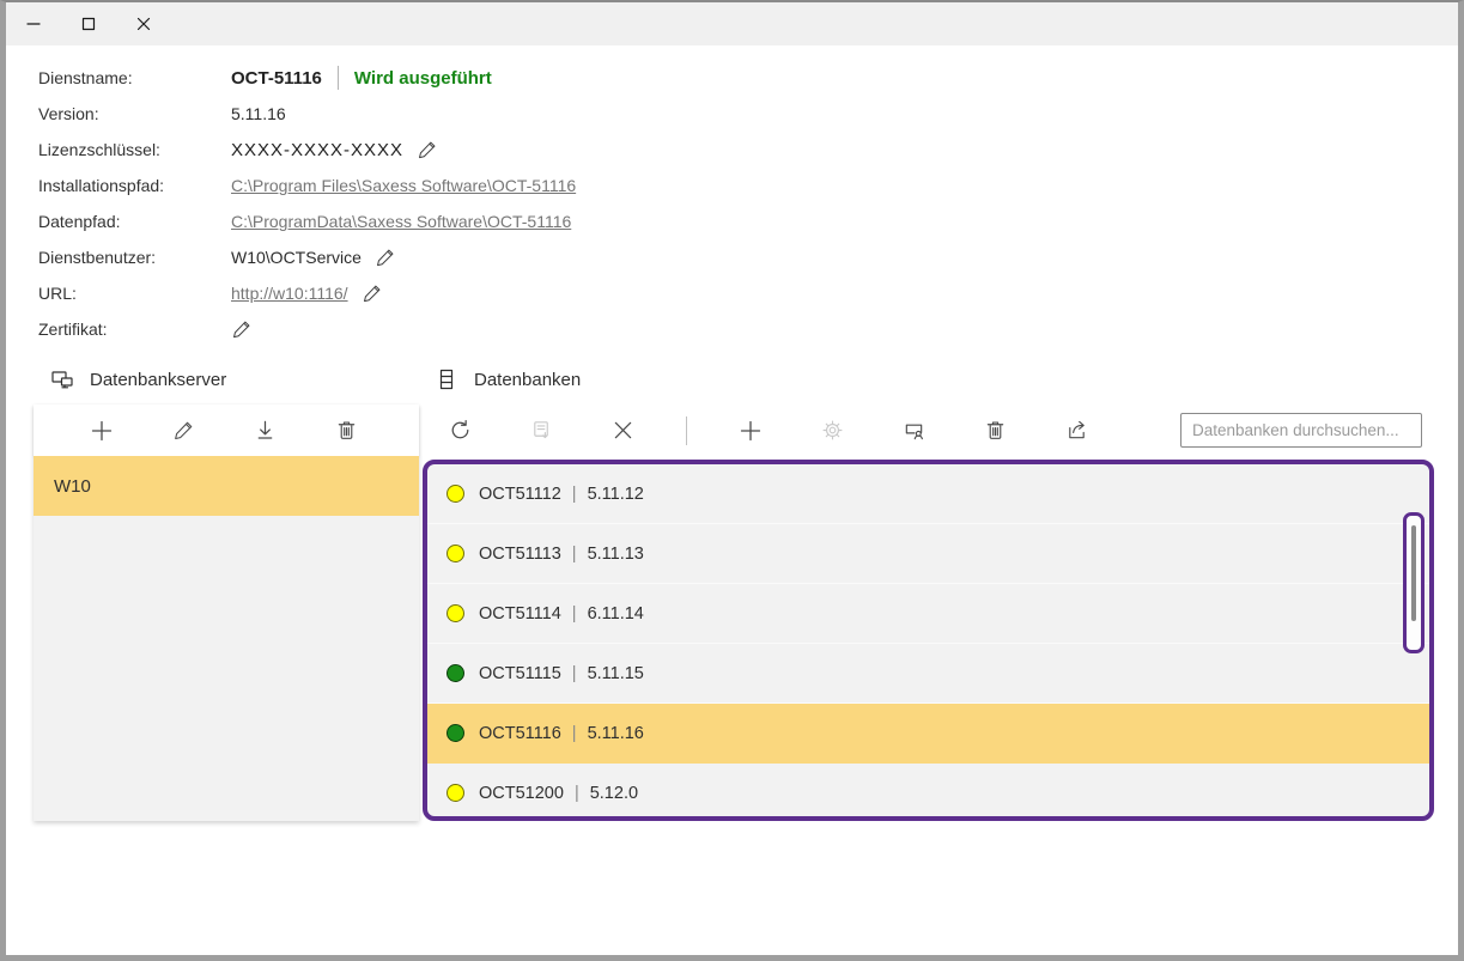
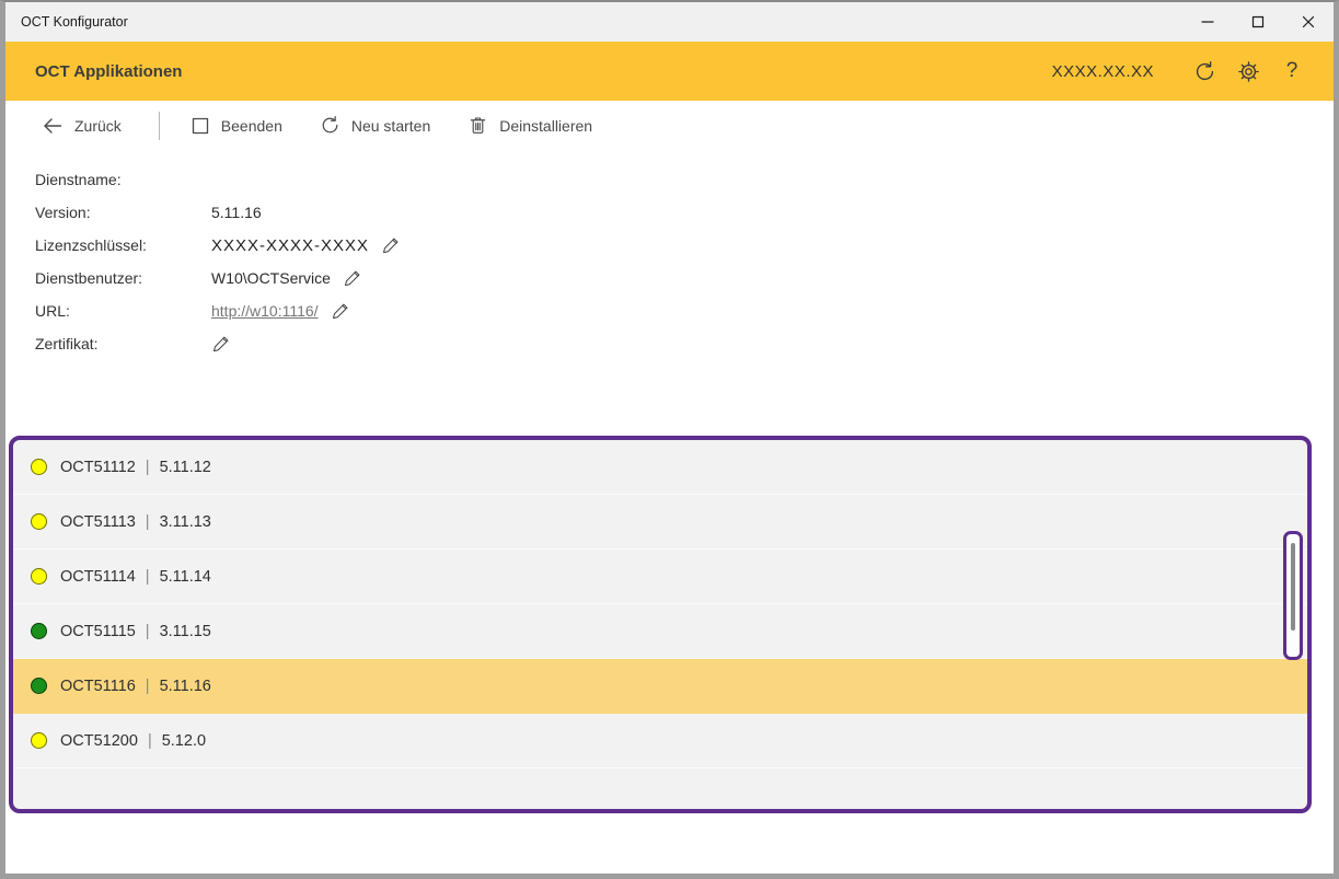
+ OCT Konfigurator
+ OCT Applikationen
+ XXXX.XX.XX
+ ?
+ Zurück
+ Beenden
+ Neu starten
+ Deinstallieren
  Dienstname:
- OCT-51116
- Wird ausgeführt
  Version:
  5.11.16
  Lizenzschlüssel:
  XXXX-XXXX-XXXX
- Installationspfad:
- C:\Program Files\Saxess Software\OCT-51116
- Datenpfad:
- C:\ProgramData\Saxess Software\OCT-51116
  Dienstbenutzer:
  W10\OCTService
  URL:
  http://w10:1116/
  Zertifikat:
- Datenbankserver
- Datenbanken
- W10
- Datenbanken durchsuchen...
  OCT51112
  |
  5.11.12
  OCT51113
  |
- 5.11.13
+ 3.11.13
  OCT51114
  |
- 6.11.14
+ 5.11.14
  OCT51115
  |
- 5.11.15
+ 3.11.15
  OCT51116
  |
  5.11.16
  OCT51200
  |
  5.12.0
